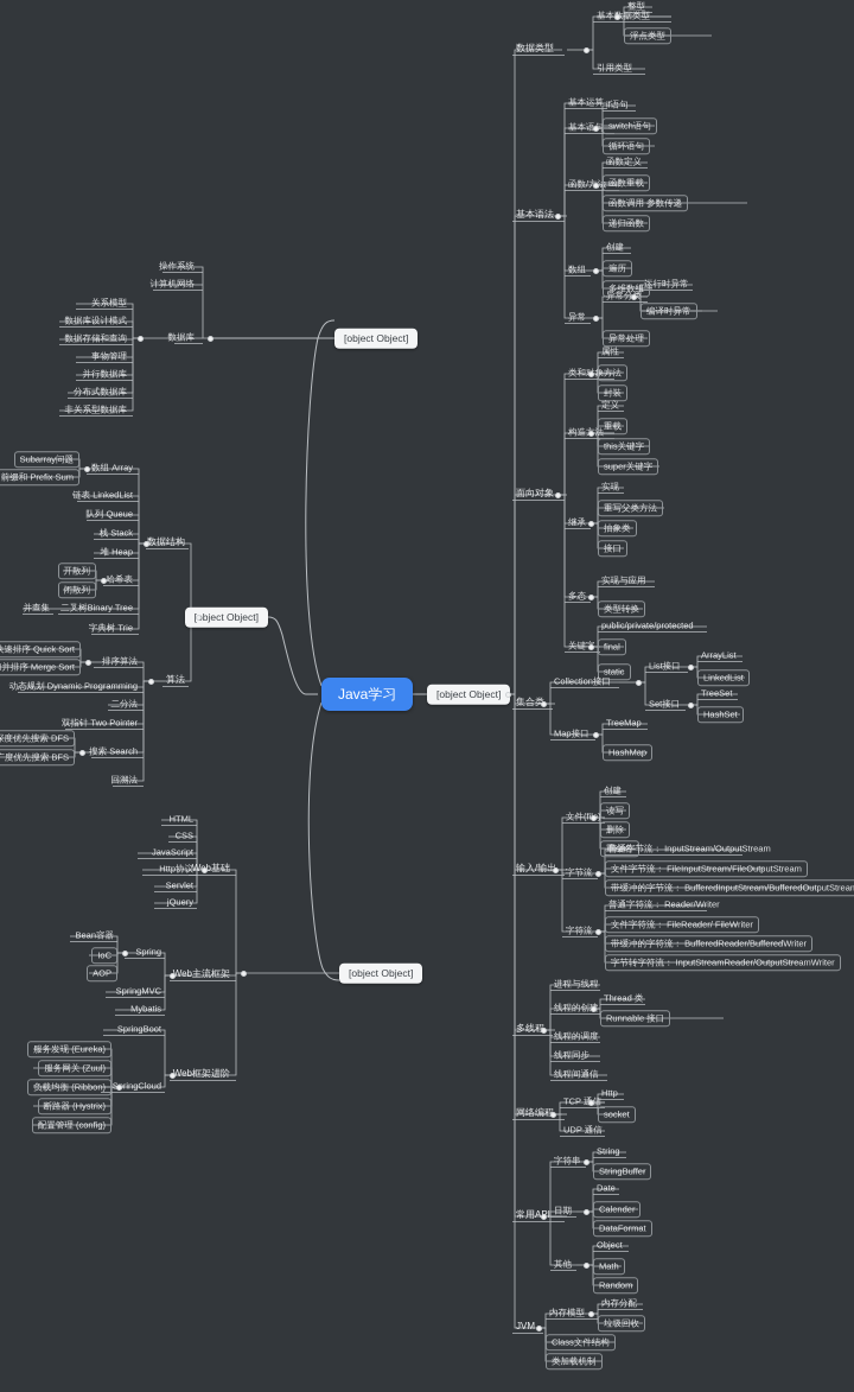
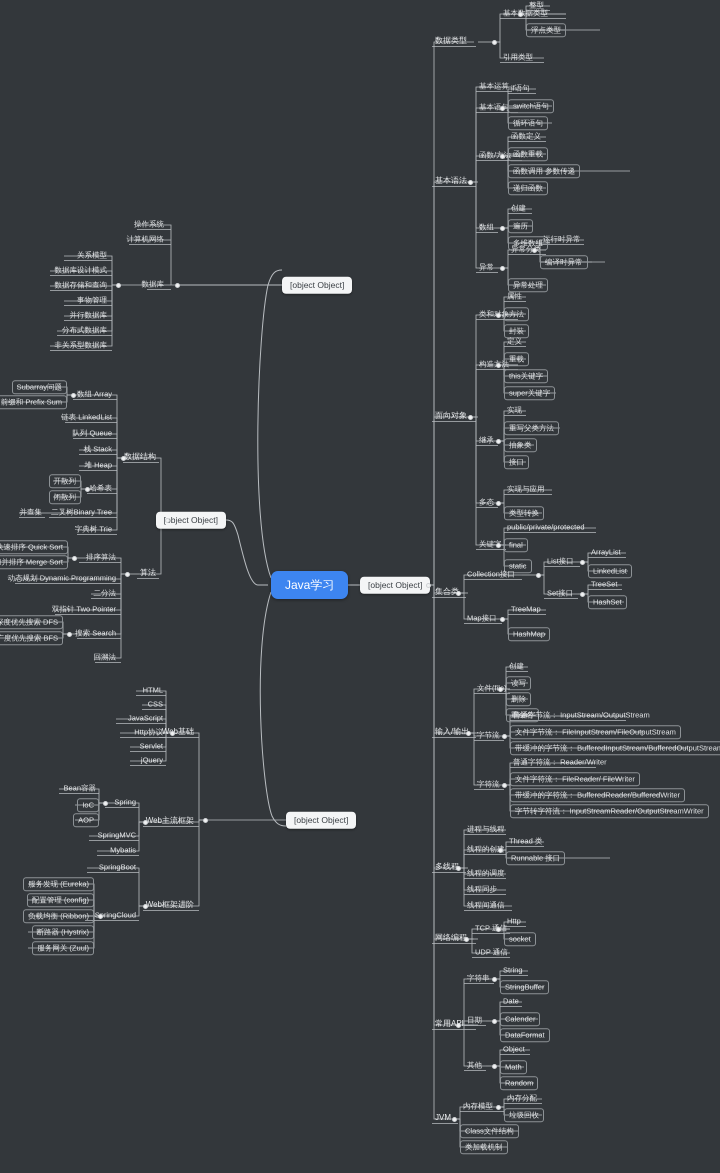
  Java学习
  [object Object]
  [object Object]
  操作系统
  计算机网络
  数据库
  关系模型
  数据库设计模式
  数据存储和查询
  事物管理
  并行数据库
  分布式数据库
  非关系型数据库
  bject Object]
  数据结构
  算法
  数组 Array
  链表 LinkedList
  队列 Queue
  栈 Stack
  堆 Heap
  哈希表
  二叉树Binary Tree
  字典树 Trie
  Subarray问题
  前缀和 Prefix Sum
  开散列
  闭散列
  并查集
  排序算法
  动态规划 Dynamic Programming
  二分法
  双指针 Two Pointer
  搜索 Search
  回溯法
  速排序 Quick Sort
  并排序 Merge Sort
  度优先搜索 DFS
  广度优先搜索 BFS
  [object Object]
  Wb基础
  Web主流框架
  Web框架进阶
  HTML
  CSS
  JavaScript
  Http协议
  Servlet
  jQuery
  Spring
  SpringMVC
  Mybatis
  Bean容器
  IoC
  AOP
  SpringBoot
  ringCloud
  服务发现 (Eureka)
- 服务网关 (Zuul)
+ 配置管理 (config)
  负载均衡 (Ribbon)
  断路器 (Hystrix)
- 配置管理 (config)
+ 服务网关 (Zuul)
  数据类型
  基本语法
  面向对象
  集合类
  输入/输
  多线程
  网络编程
  常用AI
  JVM
  基本据类型
  引用类型
  整型
  浮点类型
  基本运算
  基本语句
  函数/法
  数组
  异常
  if语句
  switch语句
  循环语句
  函数定义
  函数重载
  函数调用 参数传递
  递归函数
  创建
  遍历
  多维数组
  异常分类
  异常处理
  运行时异常
  编译时异常
  类和象
  构造法
  继承
  多态
  属性
  方法
  封装
  定义
  重载
  this关键字
  super关键字
  实现
  重写父类方法
  抽象类
  接口
  实现与应用
  类型转换
  public/private/protected
  final
  static
  Collection接口
  Map接口
  List接口
  Set接口
  ArrayList
  LinkedList
  TreeSet
  HashSet
  TreeMap
  HashMap
  字节流
  字符流
  创建
  读写
  删除
  重命名
  普通字节流： InputStream/OutputStream
  文件字节流： FileInputStream/FileOutputStream
  带缓冲的字节流： BufferedInputStream/BufferedOutputStrea
  普通字符流： Reader/Writer
  文件字符流： FileReader/ FileWriter
  带缓冲的字符流： BufferedReader/BufferedWriter
  字节转字符流： InputStreamReader/OutputStreamWriter
  进程与线程
  线程的创
  线程的调度
  线程同步
  线程间通信
  Thread 类
  Runnable 接口
  TCP信
  UDP 通信
  Http
  socket
  字符串
  日期
  其他
  String
  StringBuffer
  Date
  Calender
  DataFormat
  Object
  Math
  Random
  内存模型
  Class文件结构
  类加载机制
  内存分配
  垃圾回收
